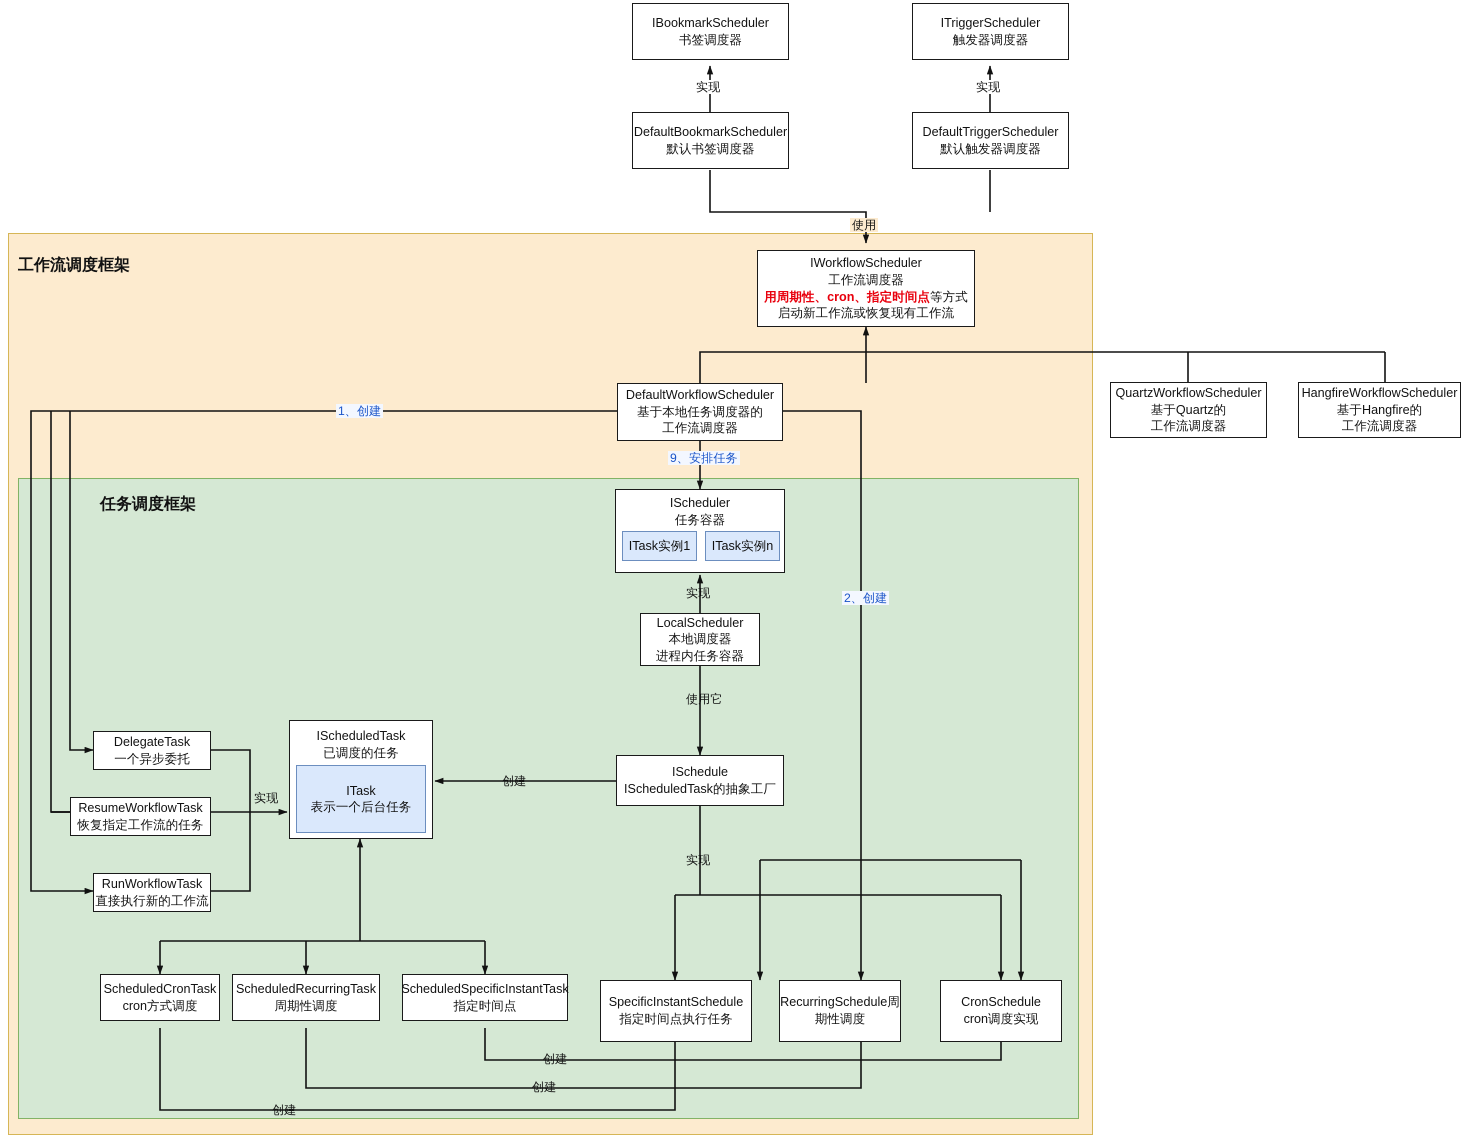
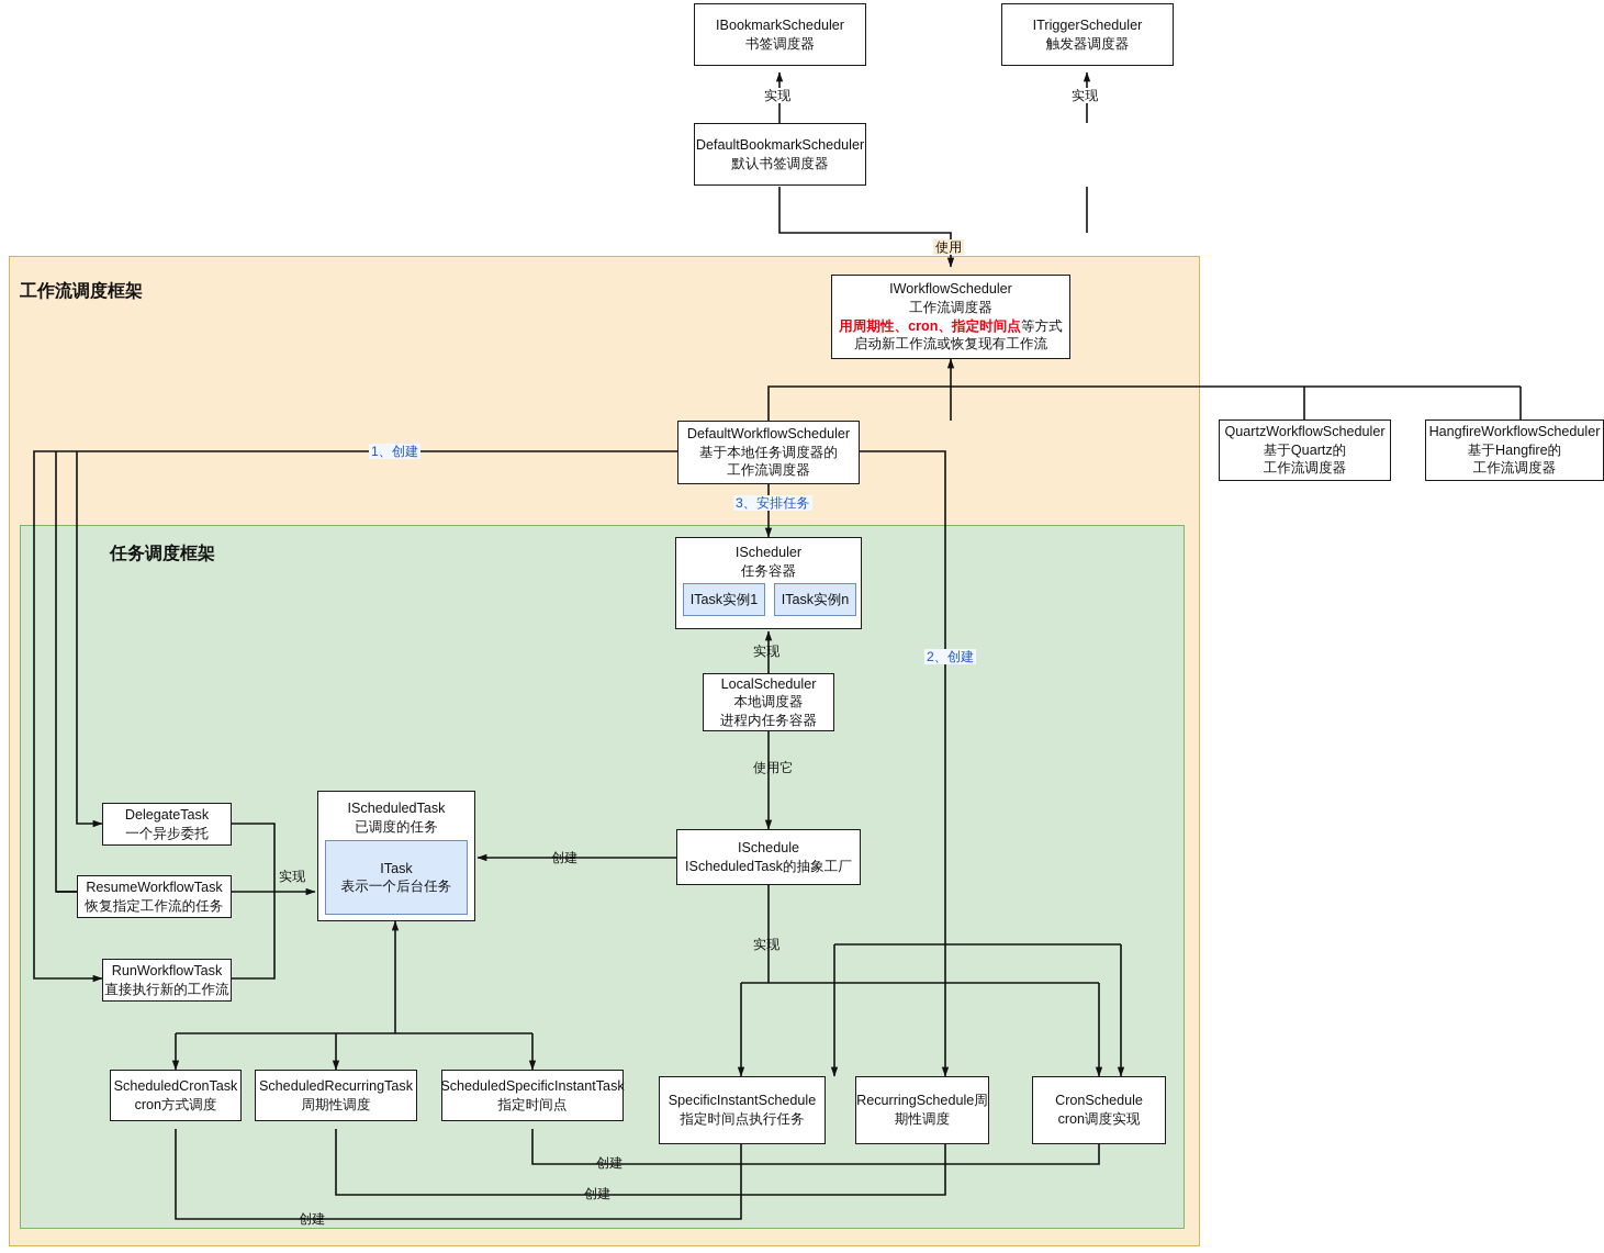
  工作流调度框架
  任务调度框架
  IBookmarkScheduler
  书签调度器
  ITriggerScheduler
  触发器调度器
  DefaultBookmarkScheduler
  默认书签调度器
- DefaultTriggerScheduler
- 默认触发器调度器
  IWorkflowScheduler
  工作流调度器
  用周期性、cron、指定时间点等方式
  启动新工作流或恢复现有工作流
  DefaultWorkflowScheduler
  基于本地任务调度器的
  工作流调度器
  QuartzWorkflowScheduler
  基于Quartz的
  工作流调度器
  HangfireWorkflowScheduler
  基于Hangfire的
  工作流调度器
  IScheduler
  任务容器
  ITask实例1
  ITask实例n
  LocalScheduler
  本地调度器
  进程内任务容器
  IScheduledTask
  已调度的任务
  ITask
  表示一个后台任务
  ISchedule
  IScheduledTask的抽象工厂
  DelegateTask
  一个异步委托
  ResumeWorkflowTask
  恢复指定工作流的任务
  RunWorkflowTask
  直接执行新的工作流
  ScheduledCronTask
  cron方式调度
  ScheduledRecurringTask
  周期性调度
  ScheduledSpecificInstantTask
  指定时间点
  SpecificInstantSchedule
  指定时间点执行任务
  RecurringSchedule周
  期性调度
  CronSchedule
  cron调度实现
  实现
  实现
  使用
  1、创建
- 9、安排任务
+ 3、安排任务
  2、创建
  实现
  使用它
  创建
  实现
  实现
  创建
  创建
  创建
